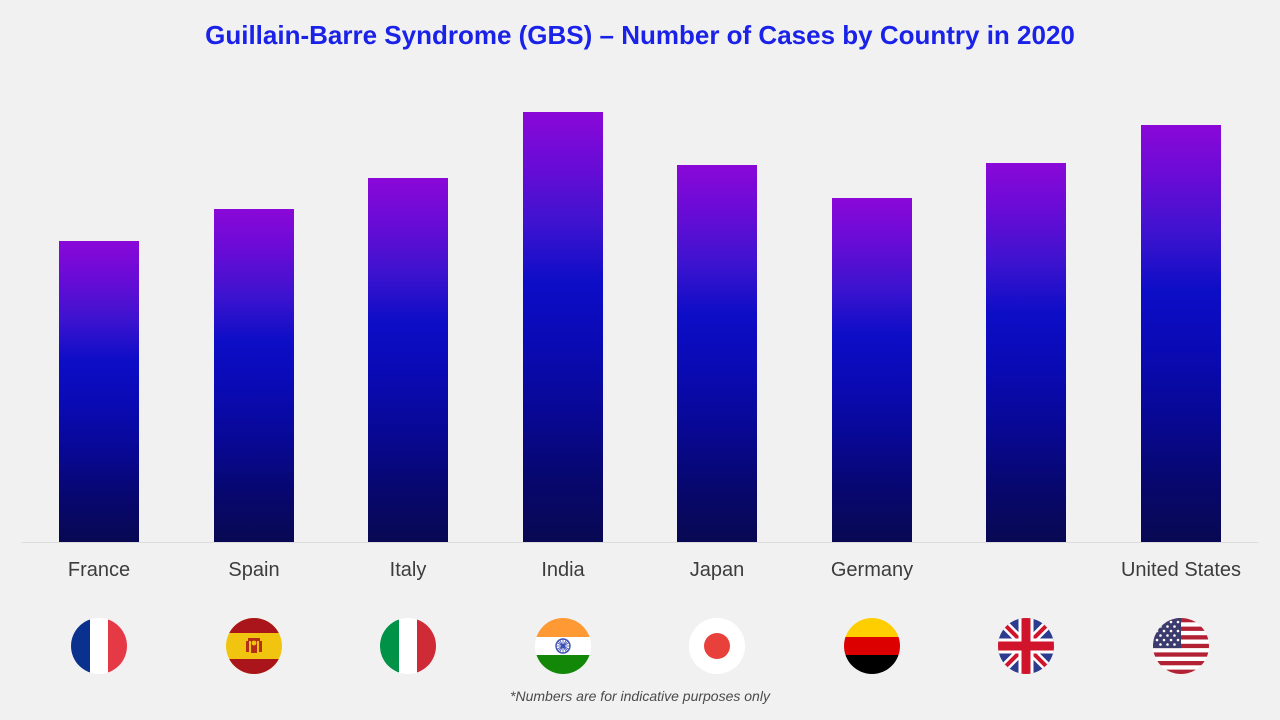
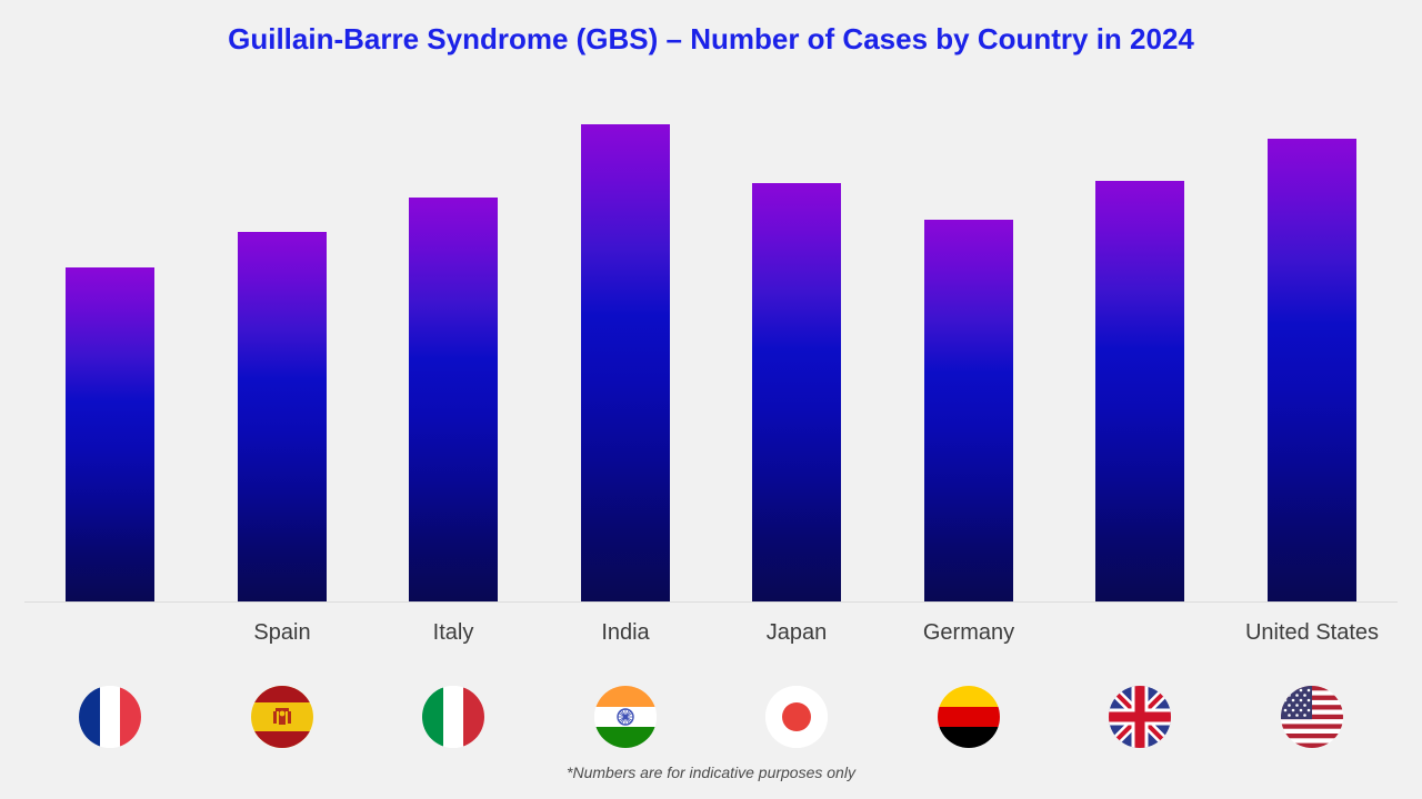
- Guillain-Barre Syndrome (GBS) – Number of Cases by Country in 2020
+ Guillain-Barre Syndrome (GBS) – Number of Cases by Country in 2024
- France
  Spain
  Italy
  India
  Japan
  Germany
  United States
  *Numbers are for indicative purposes only
